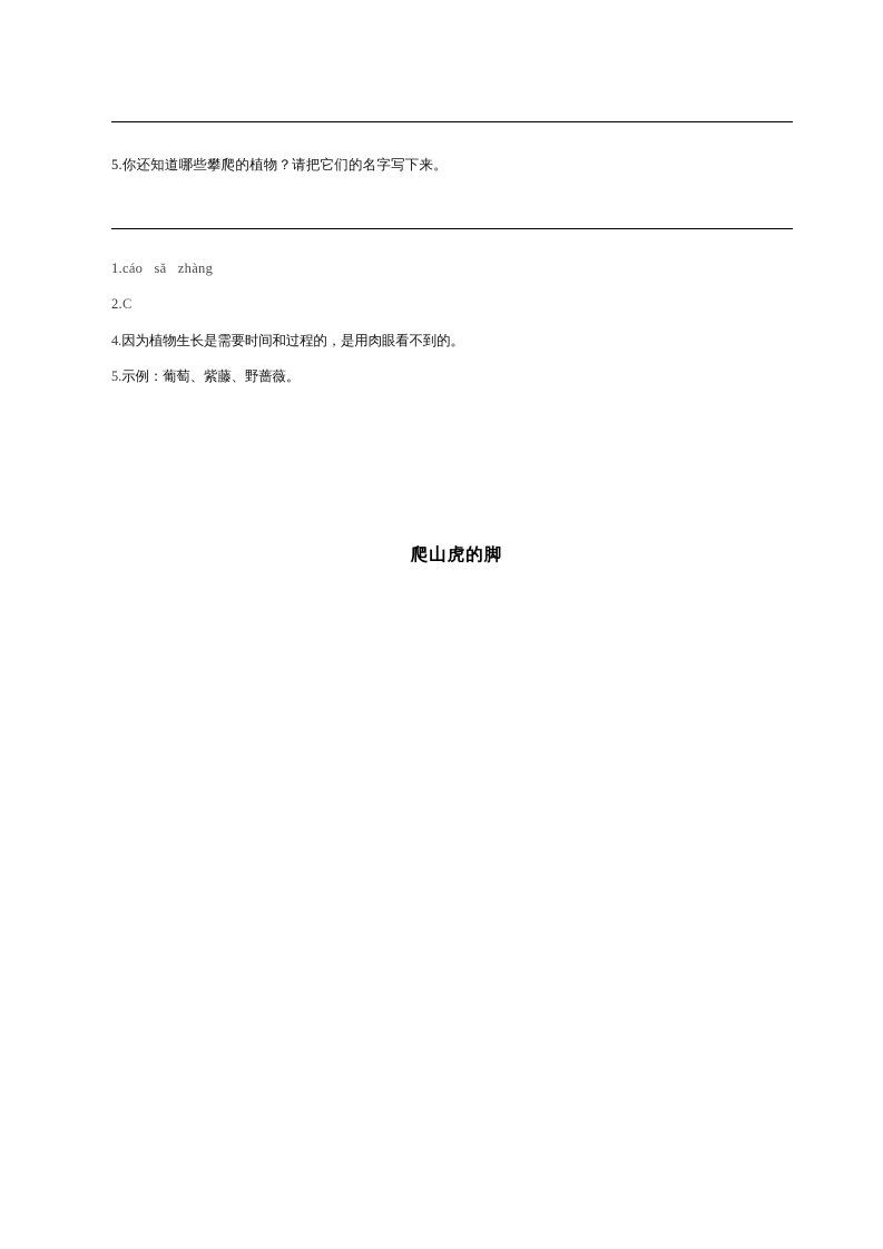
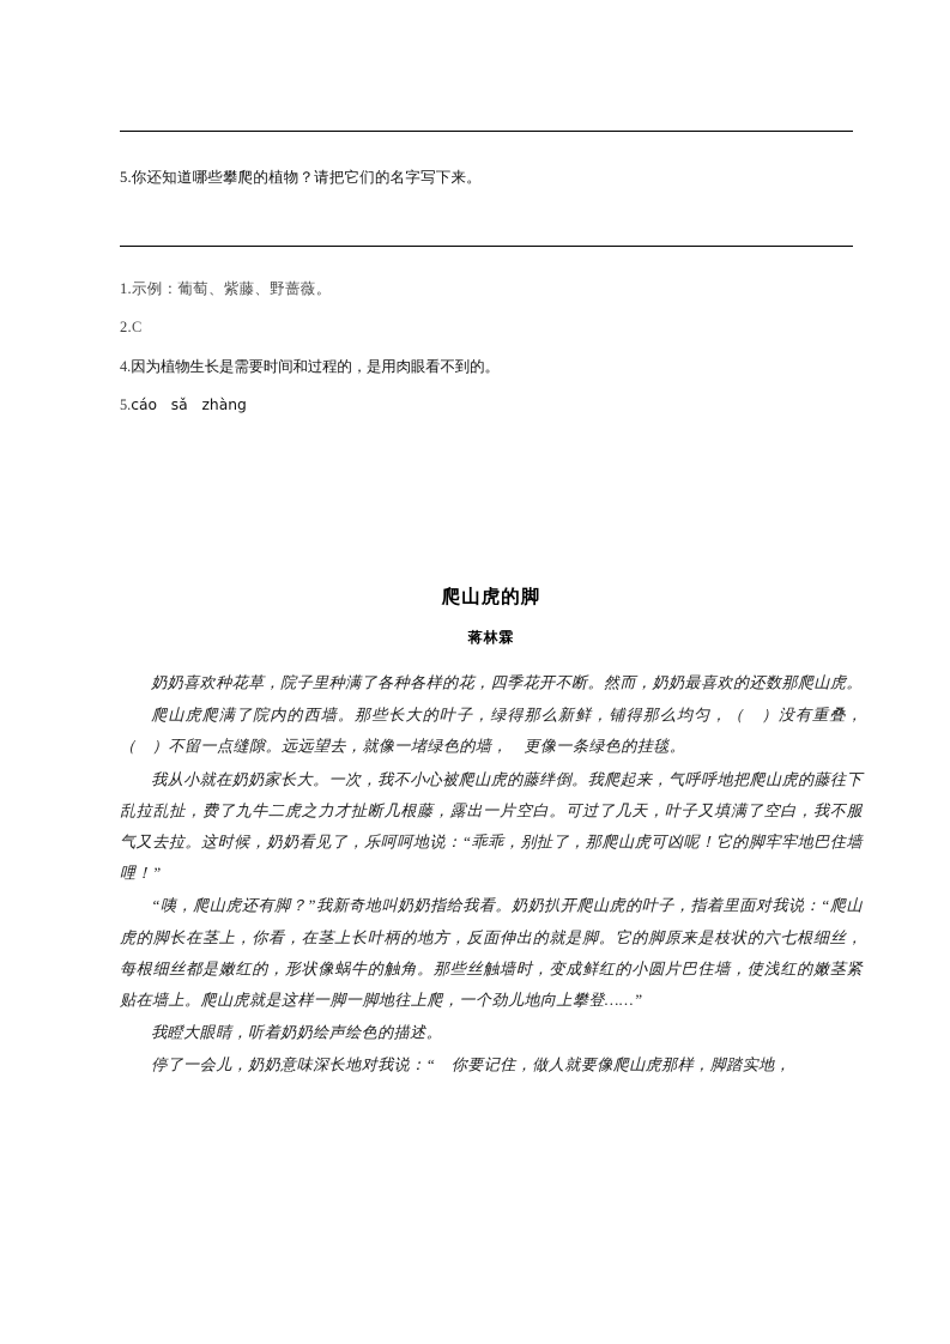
  5.你还知道哪些攀爬的植物？请把它们的名字写下来。
- 1.cáo sǎ zhàng
+ 1.示例：葡萄、紫藤、野蔷薇。
  2.C
  4.因为植物生长是需要时间和过程的，是用肉眼看不到的。
- 5.示例：葡萄、紫藤、野蔷薇。
+ 5.cáo sǎ zhàng
  爬山虎的脚
+ 蒋林霖
+ 奶奶喜欢种花草，院子里种满了各种各样的花，四季花开不断。然而，奶奶最喜欢的还数那爬山虎。
+ 爬山虎爬满了院内的西墙。那些长大的叶子，绿得那么新鲜，铺得那么均匀，（ ）没有重叠，（ ）不留一点缝隙。远远望去，就像一堵绿色的墙， 更像一条绿色的挂毯。
+ 我从小就在奶奶家长大。一次，我不小心被爬山虎的藤绊倒。我爬起来，气呼呼地把爬山虎的藤往下乱拉乱扯，费了九牛二虎之力才扯断几根藤，露出一片空白。可过了几天，叶子又填满了空白，我不服气又去拉。这时候，奶奶看见了，乐呵呵地说：“乖乖，别扯了，那爬山虎可凶呢！它的脚牢牢地巴住墙哩！”
+ “咦，爬山虎还有脚？”我新奇地叫奶奶指给我看。奶奶扒开爬山虎的叶子，指着里面对我说：“爬山虎的脚长在茎上，你看，在茎上长叶柄的地方，反面伸出的就是脚。它的脚原来是枝状的六七根细丝，每根细丝都是嫩红的，形状像蜗牛的触角。那些丝触墙时，变成鲜红的小圆片巴住墙，使浅红的嫩茎紧贴在墙上。爬山虎就是这样一脚一脚地往上爬，一个劲儿地向上攀登……”
+ 我瞪大眼睛，听着奶奶绘声绘色的描述。
+ 停了一会儿，奶奶意味深长地对我说：“ 你要记住，做人就要像爬山虎那样，脚踏实地，
